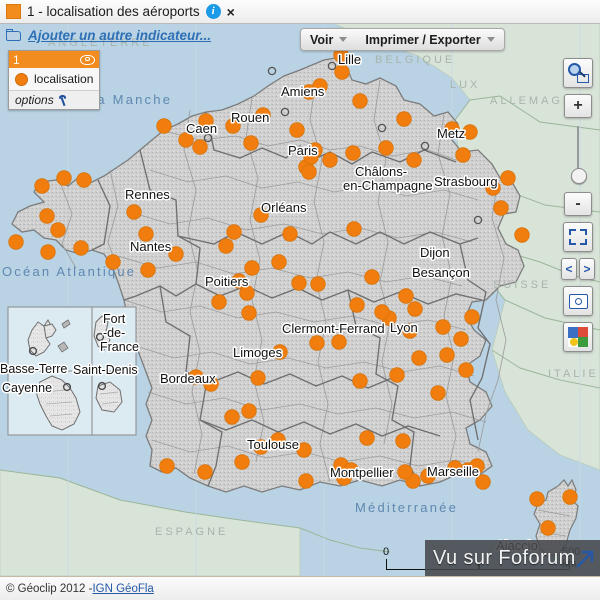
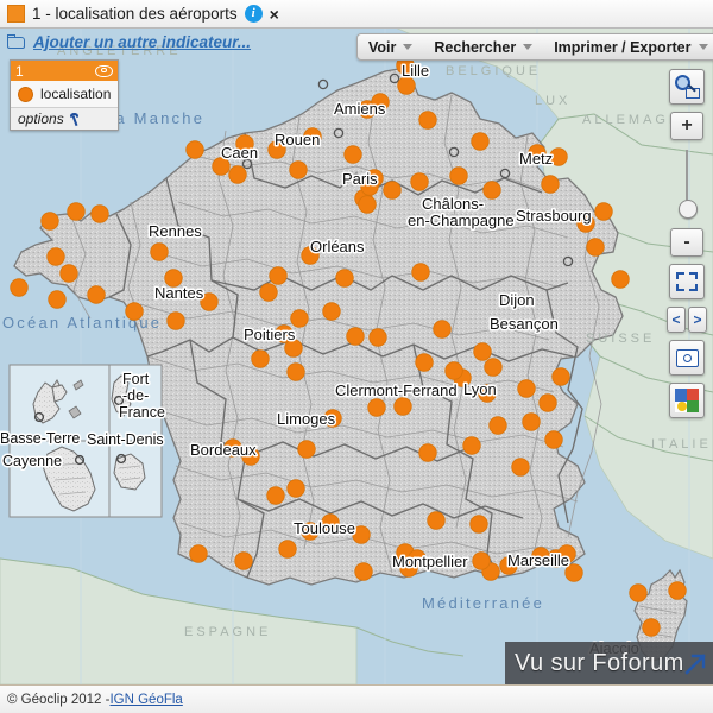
  a Manche
  Océan Atlantique
  Méditerranée
  ANGLETERRE
  BELGIQUE
  LUX
  ALLEMAG
  SUISSE
  ITALIE
  ESPAGNE
  Lille
  Amiens
  Rouen
  Caen
  Paris
  Metz
  Châlons-
  en-Champagne
  Strasbourg
  Rennes
  Orléans
  Nantes
  Dijon
  Poitiers
  Besançon
  Clermont-Ferrand
  Lyon
  Limoges
  Bordeaux
  Toulouse
  Montpellier
  Marseille
  Ajaccio
  Basse-Terre
  Fort
  -de-
  France
  Saint-Denis
  Cayenne
  1 - localisation des aéroports
  i
  ×
  Ajouter un autre indicateur...
  1
  localisation
  options
  Voir
+ Rechercher
  Imprimer / Exporter
  +
  -
  <
  >
- 0
- 500 km
  Vu sur Foforum
  © Géoclip 2012 -
  IGN GéoFla
